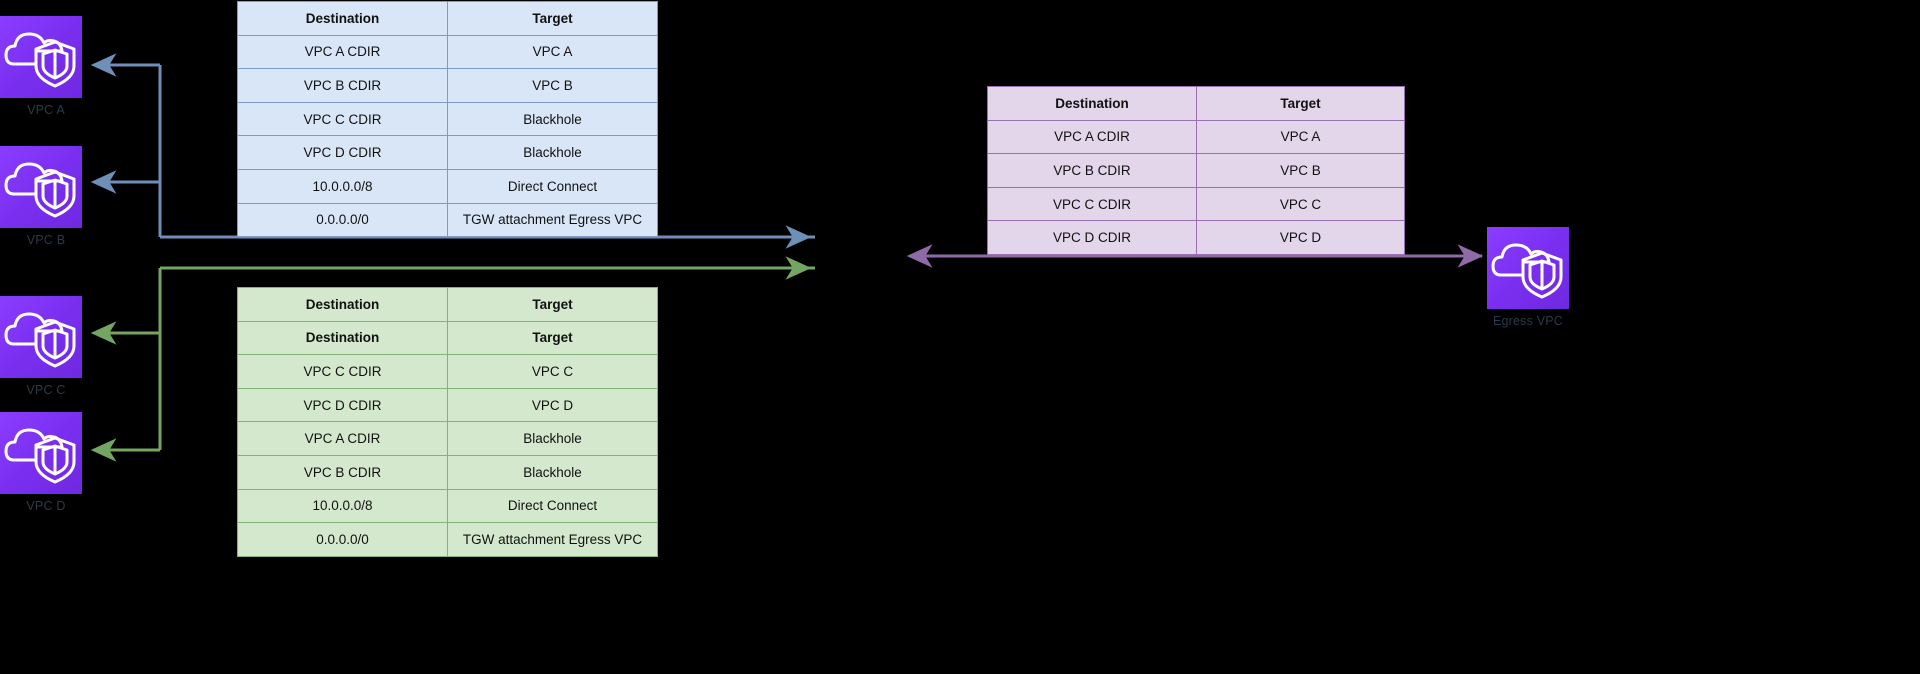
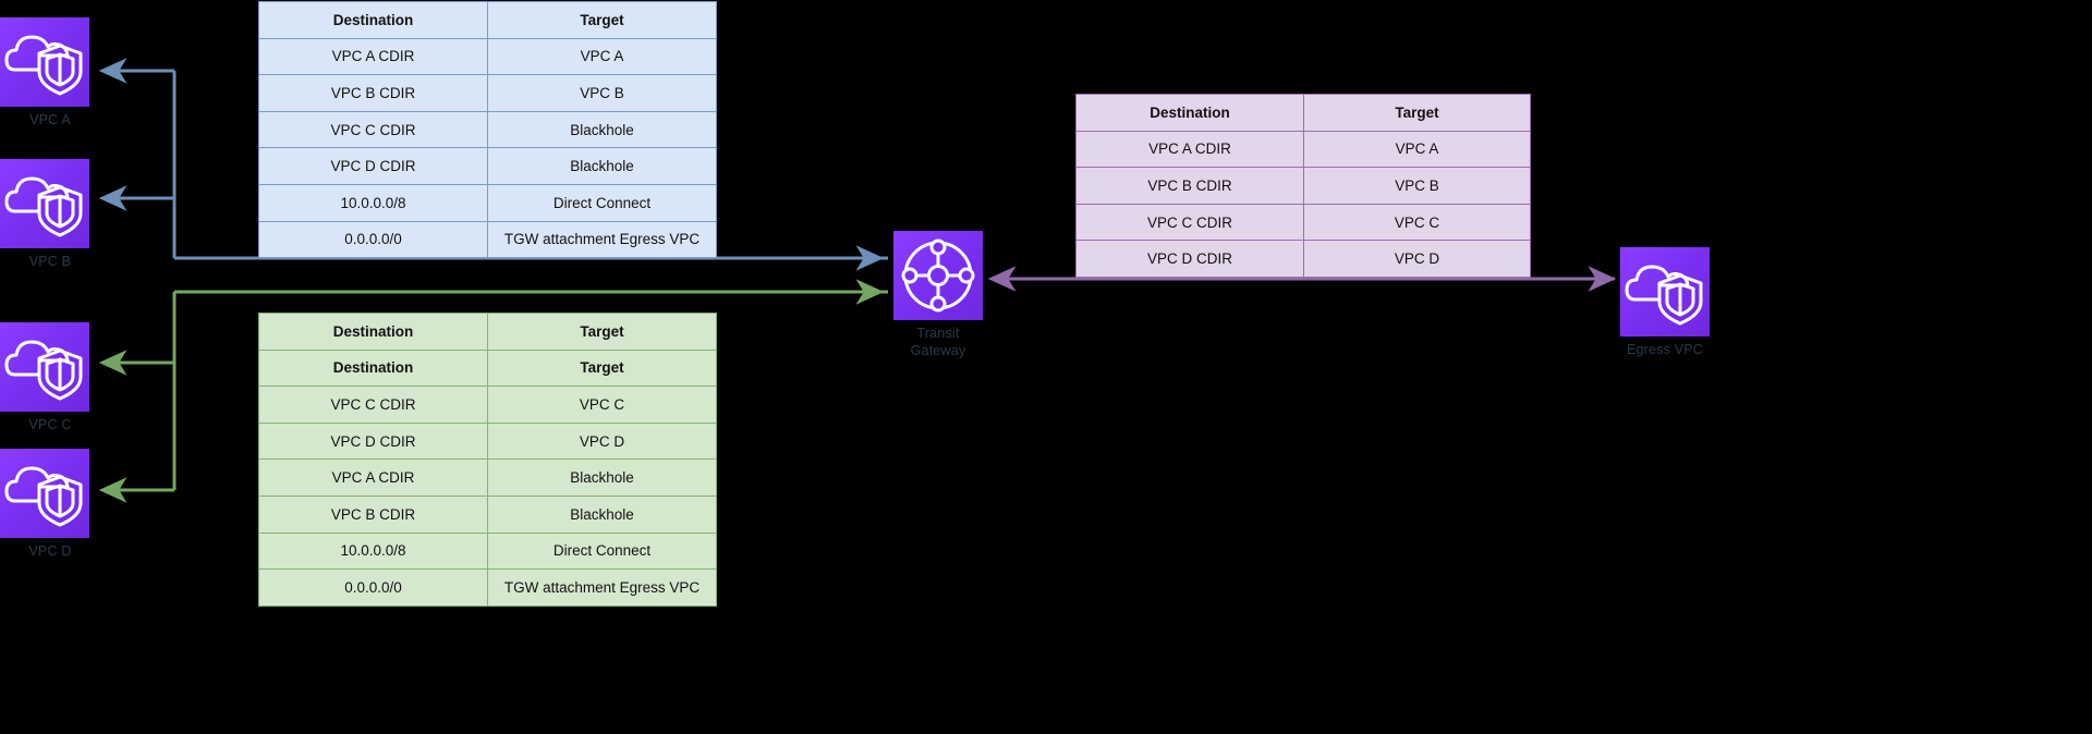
  Destination	Target
  VPC A CDIR	VPC A
  VPC B CDIR	VPC B
  VPC C CDIR	Blackhole
  VPC D CDIR	Blackhole
  10.0.0.0/8	Direct Connect
  0.0.0.0/0	TGW attachment Egress VPC
  Destination	Target
  Destination	Target
  VPC C CDIR	VPC C
  VPC D CDIR	VPC D
  VPC A CDIR	Blackhole
  VPC B CDIR	Blackhole
  10.0.0.0/8	Direct Connect
  0.0.0.0/0	TGW attachment Egress VPC
  Destination	Target
  VPC A CDIR	VPC A
  VPC B CDIR	VPC B
  VPC C CDIR	VPC C
  VPC D CDIR	VPC D
  VPC A
  VPC B
  VPC C
  VPC D
+ Transit Gateway
  Egress VPC
